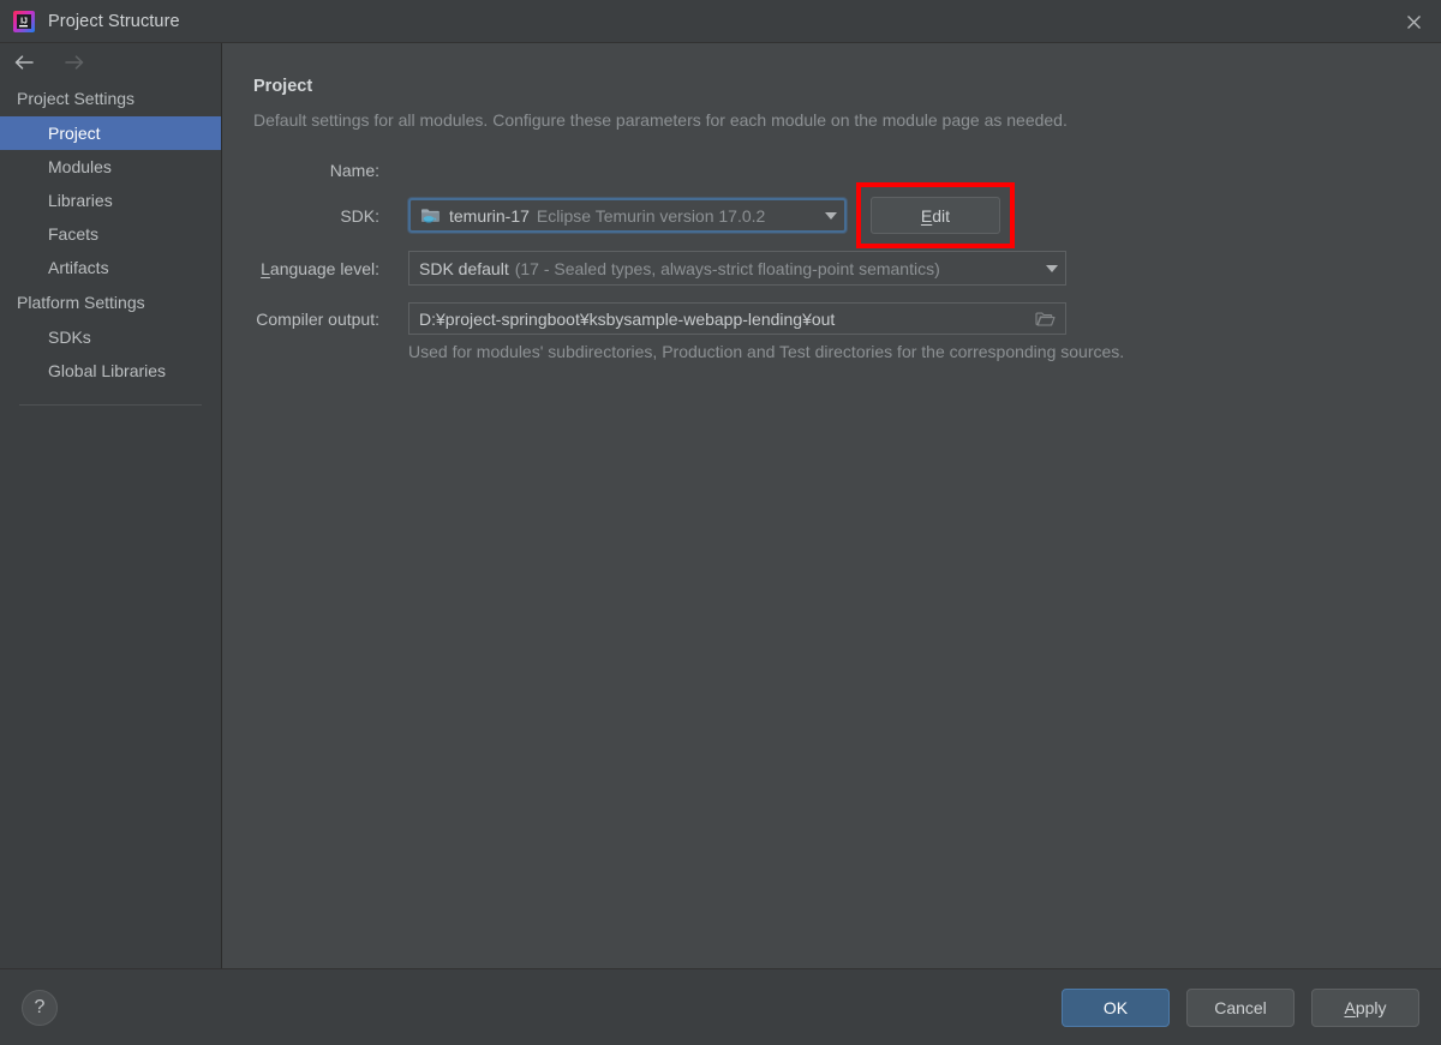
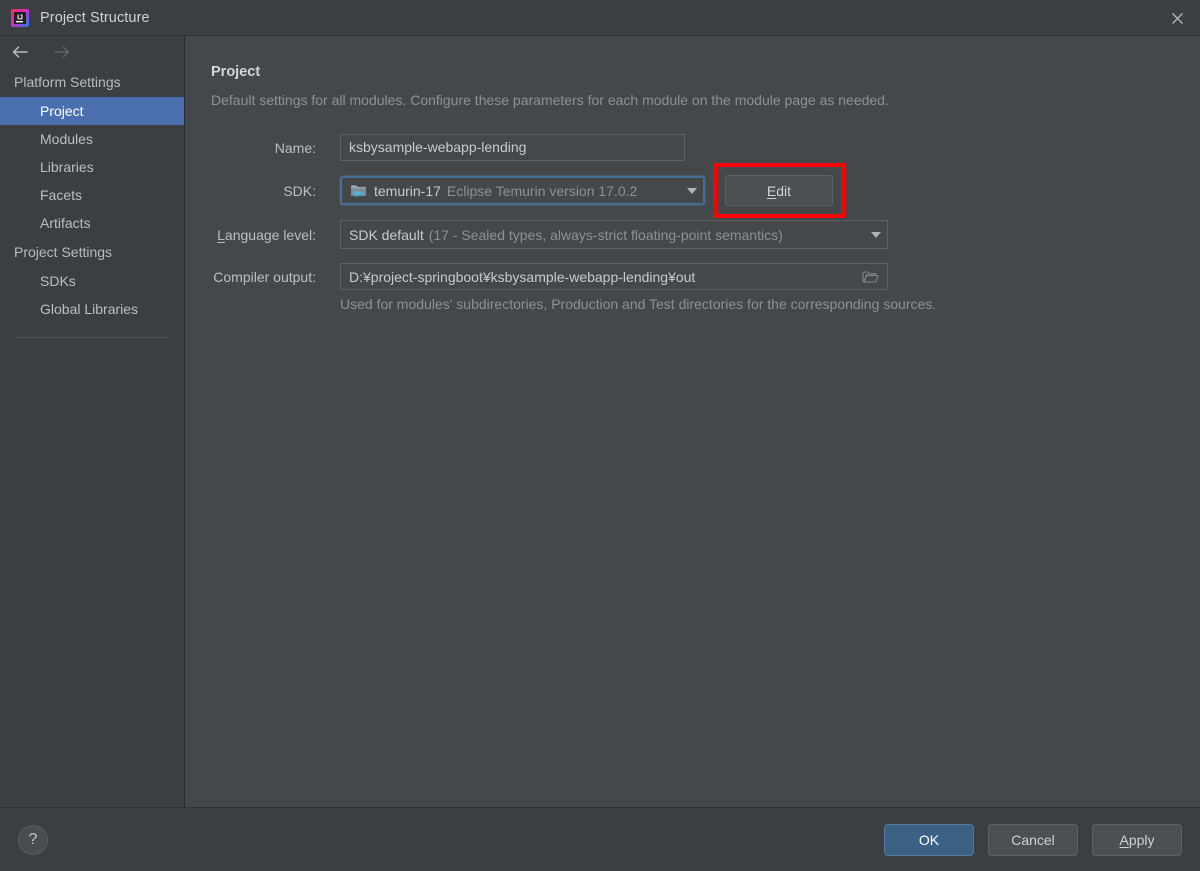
  Project Structure
- Project Settings
+ Platform Settings
  Project
  Modules
  Libraries
  Facets
  Artifacts
- Platform Settings
+ Project Settings
  SDKs
  Global Libraries
  Project
  Default settings for all modules. Configure these parameters for each module on the module page as needed.
  Name:
+ ksbysample-webapp-lending
  SDK:
  temurin-17
  Eclipse Temurin version 17.0.2
  E
  dit
  Language level:
  SDK default
  (17 - Sealed types, always-strict floating-point semantics)
  Compiler output:
  D:¥project-springboot¥ksbysample-webapp-lending¥out
  Used for modules' subdirectories, Production and Test directories for the corresponding sources.
  ?
  OK
  Cancel
  A
  pply
